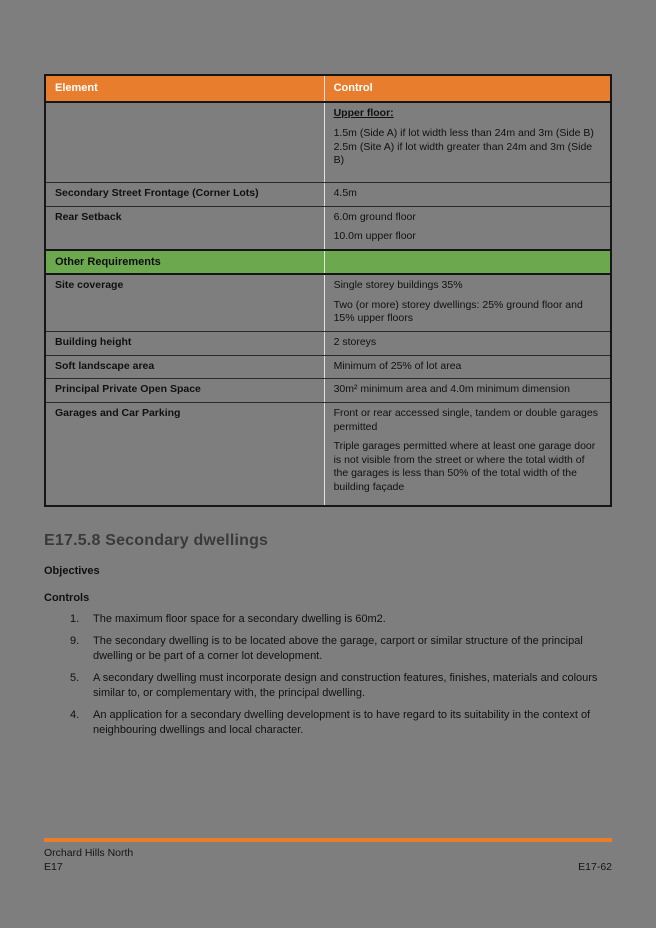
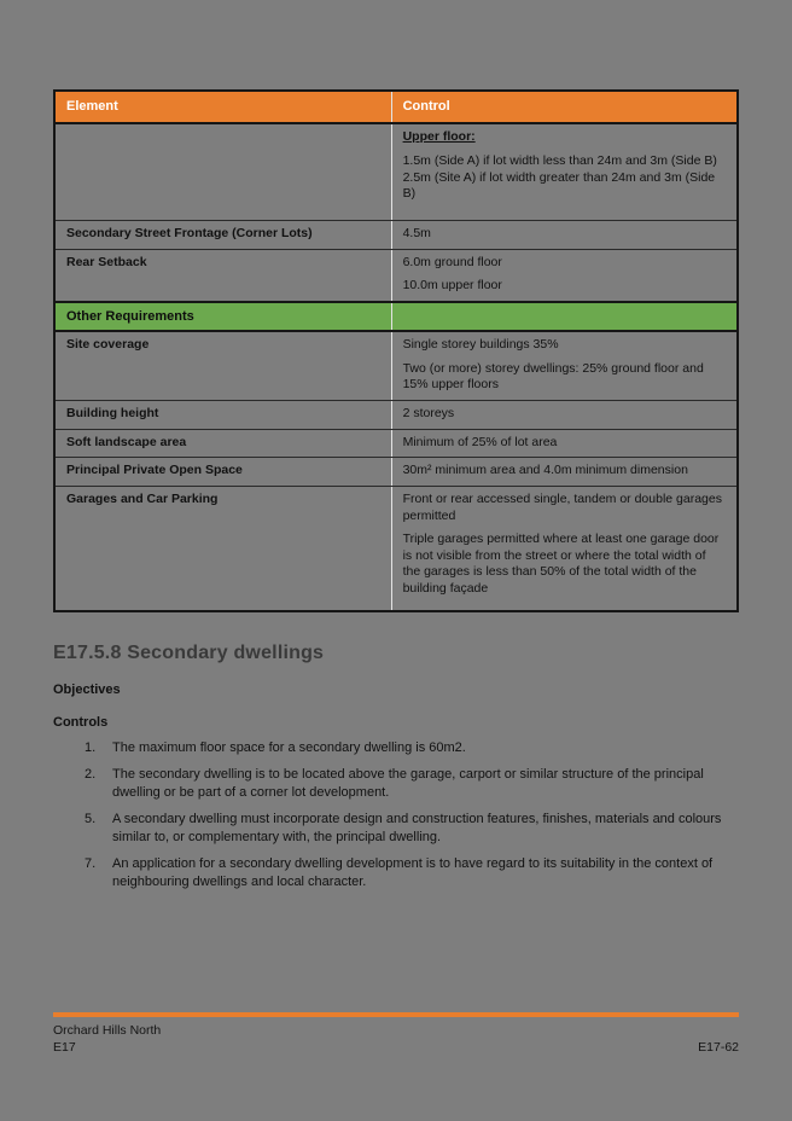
  Element	Control
  	Upper floor: 1.5m (Side A) if lot width less than 24m and 3m (Side B) 2.5m (Site A) if lot width greater than 24m and 3m (Side B)
  Secondary Street Frontage (Corner Lots)	4.5m
  Rear Setback	6.0m ground floor 10.0m upper floor
  Other Requirements
  Site coverage	Single storey buildings 35% Two (or more) storey dwellings: 25% ground floor and 15% upper floors
  Building height	2 storeys
  Soft landscape area	Minimum of 25% of lot area
  Principal Private Open Space	30m² minimum area and 4.0m minimum dimension
  Garages and Car Parking	Front or rear accessed single, tandem or double garages permitted Triple garages permitted where at least one garage door is not visible from the street or where the total width of the garages is less than 50% of the total width of the building façade
  E17.5.8 Secondary dwellings
  Objectives
  Controls
  1.
  The maximum floor space for a secondary dwelling is 60m2.
- 9.
+ 2.
  The secondary dwelling is to be located above the garage, carport or similar structure of the principal dwelling or be part of a corner lot development.
  5.
  A secondary dwelling must incorporate design and construction features, finishes, materials and colours similar to, or complementary with, the principal dwelling.
- 4.
+ 7.
  An application for a secondary dwelling development is to have regard to its suitability in the context of neighbouring dwellings and local character.
  Orchard Hills North
  E17
  E17-62
